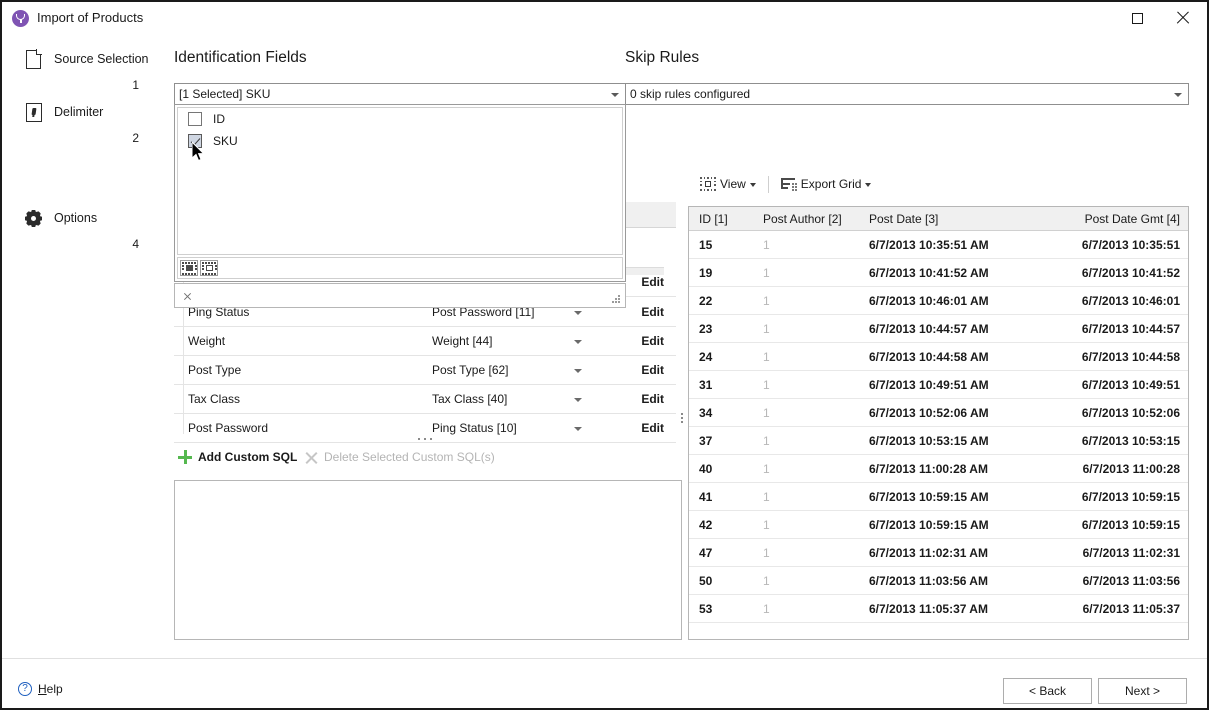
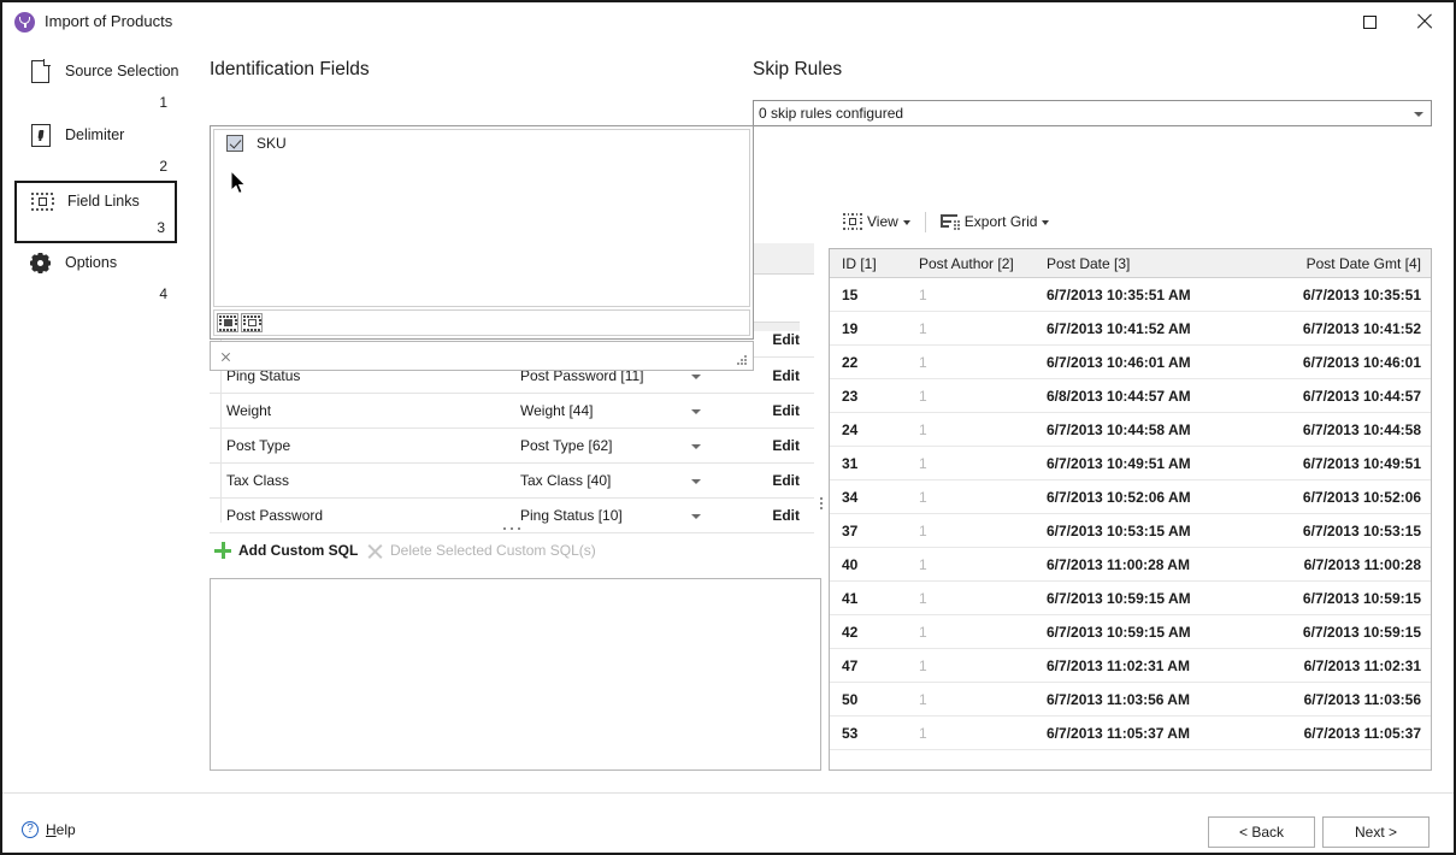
  Import of Products
  Source Selection
  1
  Delimiter
  2
+ Field Links
+ 3
  Options
  4
  Identification Fields
  Skip Rules
  Edit
  Ping Status
  Post Password [11]
  Edit
  Weight
  Weight [44]
  Edit
  Post Type
  Post Type [62]
  Edit
  Tax Class
  Tax Class [40]
  Edit
  Post Password
  Ping Status [10]
  Edit
- [1 Selected] SKU
  0 skip rules configured
- ID
  SKU
  Add Custom SQL
  Delete Selected Custom SQL(s)
  View
  Export Grid
  ID [1]
  Post Author [2]
  Post Date [3]
  Post Date Gmt [4]
  15
  1
  6/7/2013 10:35:51 AM
  6/7/2013 10:35:51
  19
  1
  6/7/2013 10:41:52 AM
  6/7/2013 10:41:52
  22
  1
  6/7/2013 10:46:01 AM
  6/7/2013 10:46:01
  23
  1
- 6/7/2013 10:44:57 AM
+ 6/8/2013 10:44:57 AM
  6/7/2013 10:44:57
  24
  1
  6/7/2013 10:44:58 AM
  6/7/2013 10:44:58
  31
  1
  6/7/2013 10:49:51 AM
  6/7/2013 10:49:51
  34
  1
  6/7/2013 10:52:06 AM
  6/7/2013 10:52:06
  37
  1
  6/7/2013 10:53:15 AM
  6/7/2013 10:53:15
  40
  1
  6/7/2013 11:00:28 AM
  6/7/2013 11:00:28
  41
  1
  6/7/2013 10:59:15 AM
  6/7/2013 10:59:15
  42
  1
  6/7/2013 10:59:15 AM
  6/7/2013 10:59:15
  47
  1
  6/7/2013 11:02:31 AM
  6/7/2013 11:02:31
  50
  1
  6/7/2013 11:03:56 AM
  6/7/2013 11:03:56
  53
  1
  6/7/2013 11:05:37 AM
  6/7/2013 11:05:37
  ?
  Help
  < Back
  Next >
